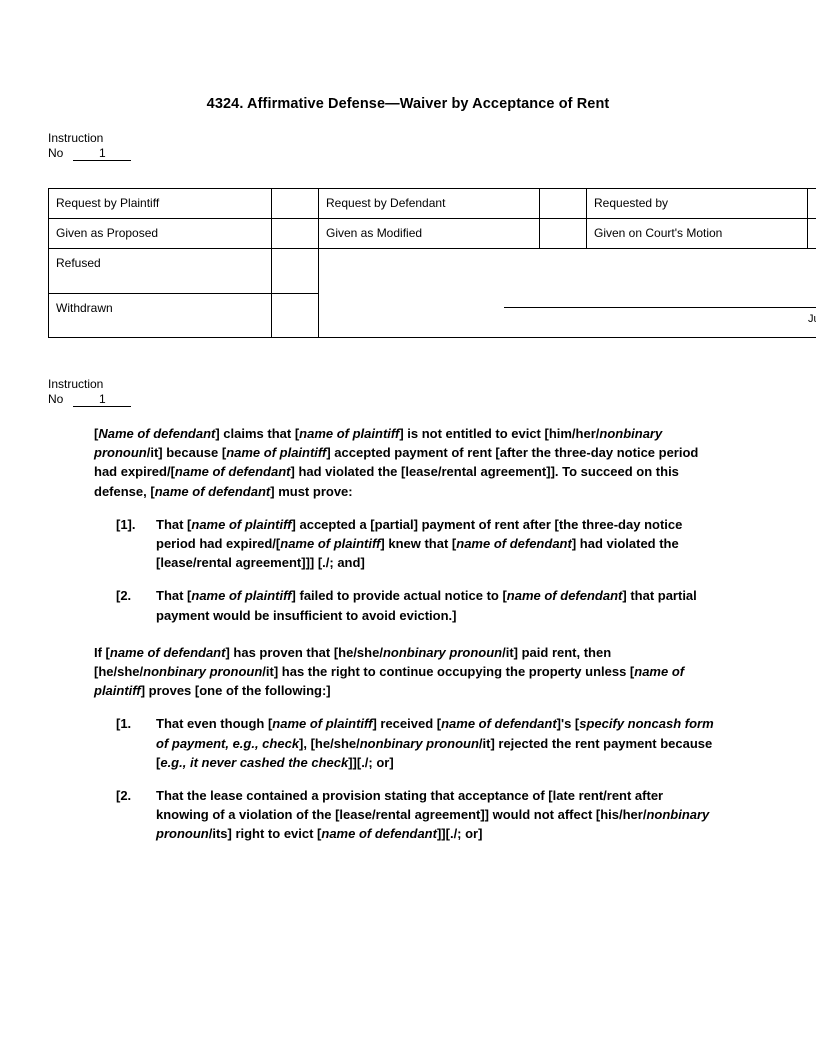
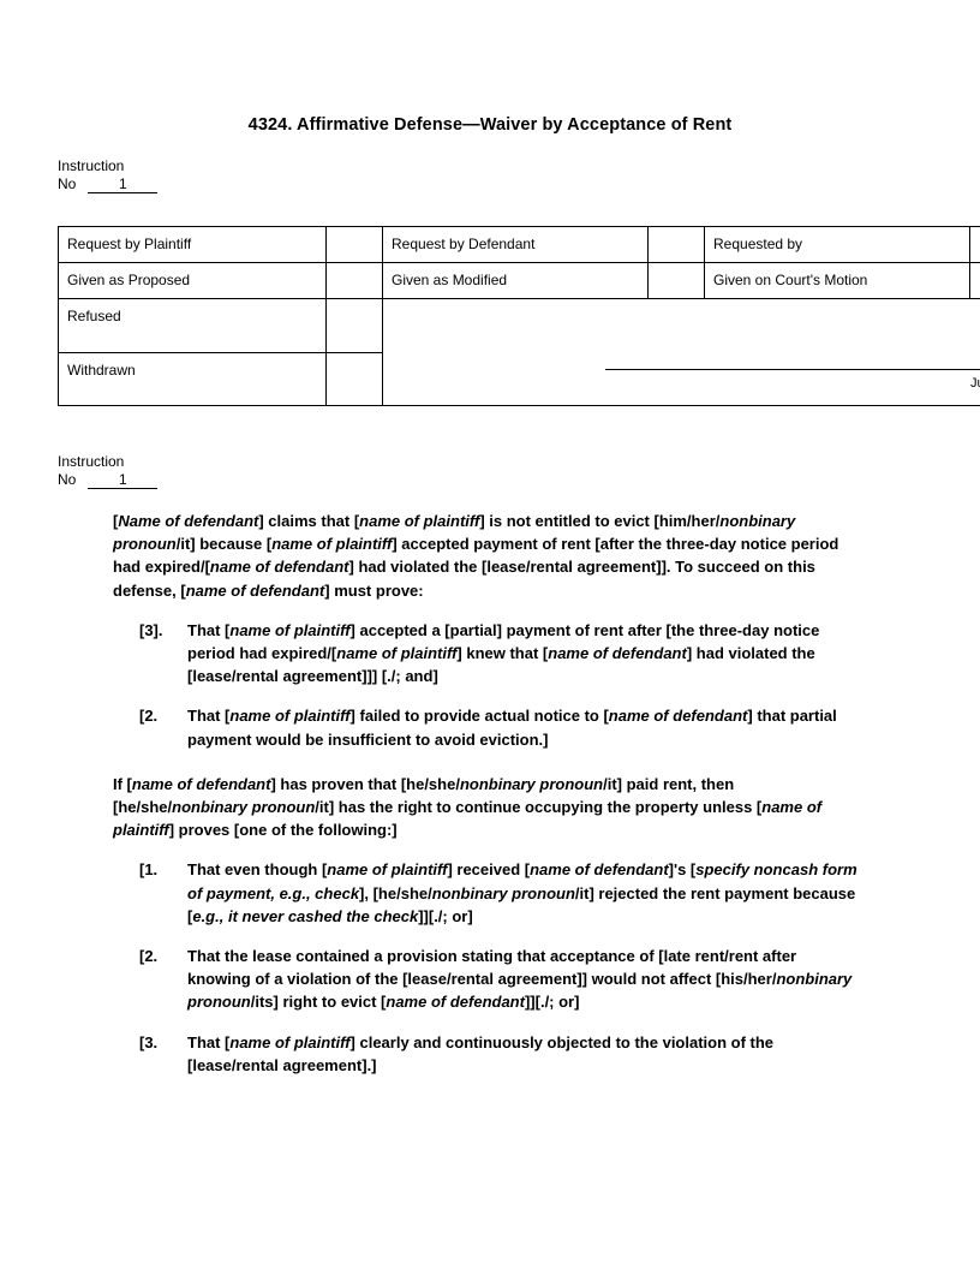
  4324. Affirmative Defense—Waiver by Acceptance of Rent
  Instruction
  No 1
  Request by Plaintiff		Request by Defendant		Requested by
  Given as Proposed		Given as Modified		Given on Court's Motion
  Withdrawn
  Instruction
  No 1
  [Name of defendant] claims that [name of plaintiff] is not entitled to evict [him/her/nonbinary pronoun/it] because [name of plaintiff] accepted payment of rent [after the three-day notice period had expired/[name of defendant] had violated the [lease/rental agreement]]. To succeed on this defense, [name of defendant] must prove:
- [1].
+ [3].
  That [name of plaintiff] accepted a [partial] payment of rent after [the three-day notice period had expired/[name of plaintiff] knew that [name of defendant] had violated the [lease/rental agreement]]] [./; and]
  [2.
  That [name of plaintiff] failed to provide actual notice to [name of defendant] that partial payment would be insufficient to avoid eviction.]
  If [name of defendant] has proven that [he/she/nonbinary pronoun/it] paid rent, then [he/she/nonbinary pronoun/it] has the right to continue occupying the property unless [name of plaintiff] proves [one of the following:]
  [1.
  That even though [name of plaintiff] received [name of defendant]'s [specify noncash form of payment, e.g., check], [he/she/nonbinary pronoun/it] rejected the rent payment because [e.g., it never cashed the check]][./; or]
  [2.
  That the lease contained a provision stating that acceptance of [late rent/rent after knowing of a violation of the [lease/rental agreement]] would not affect [his/her/nonbinary pronoun/its] right to evict [name of defendant]][./; or]
+ [3.
+ That [name of plaintiff] clearly and continuously objected to the violation of the [lease/rental agreement].]
